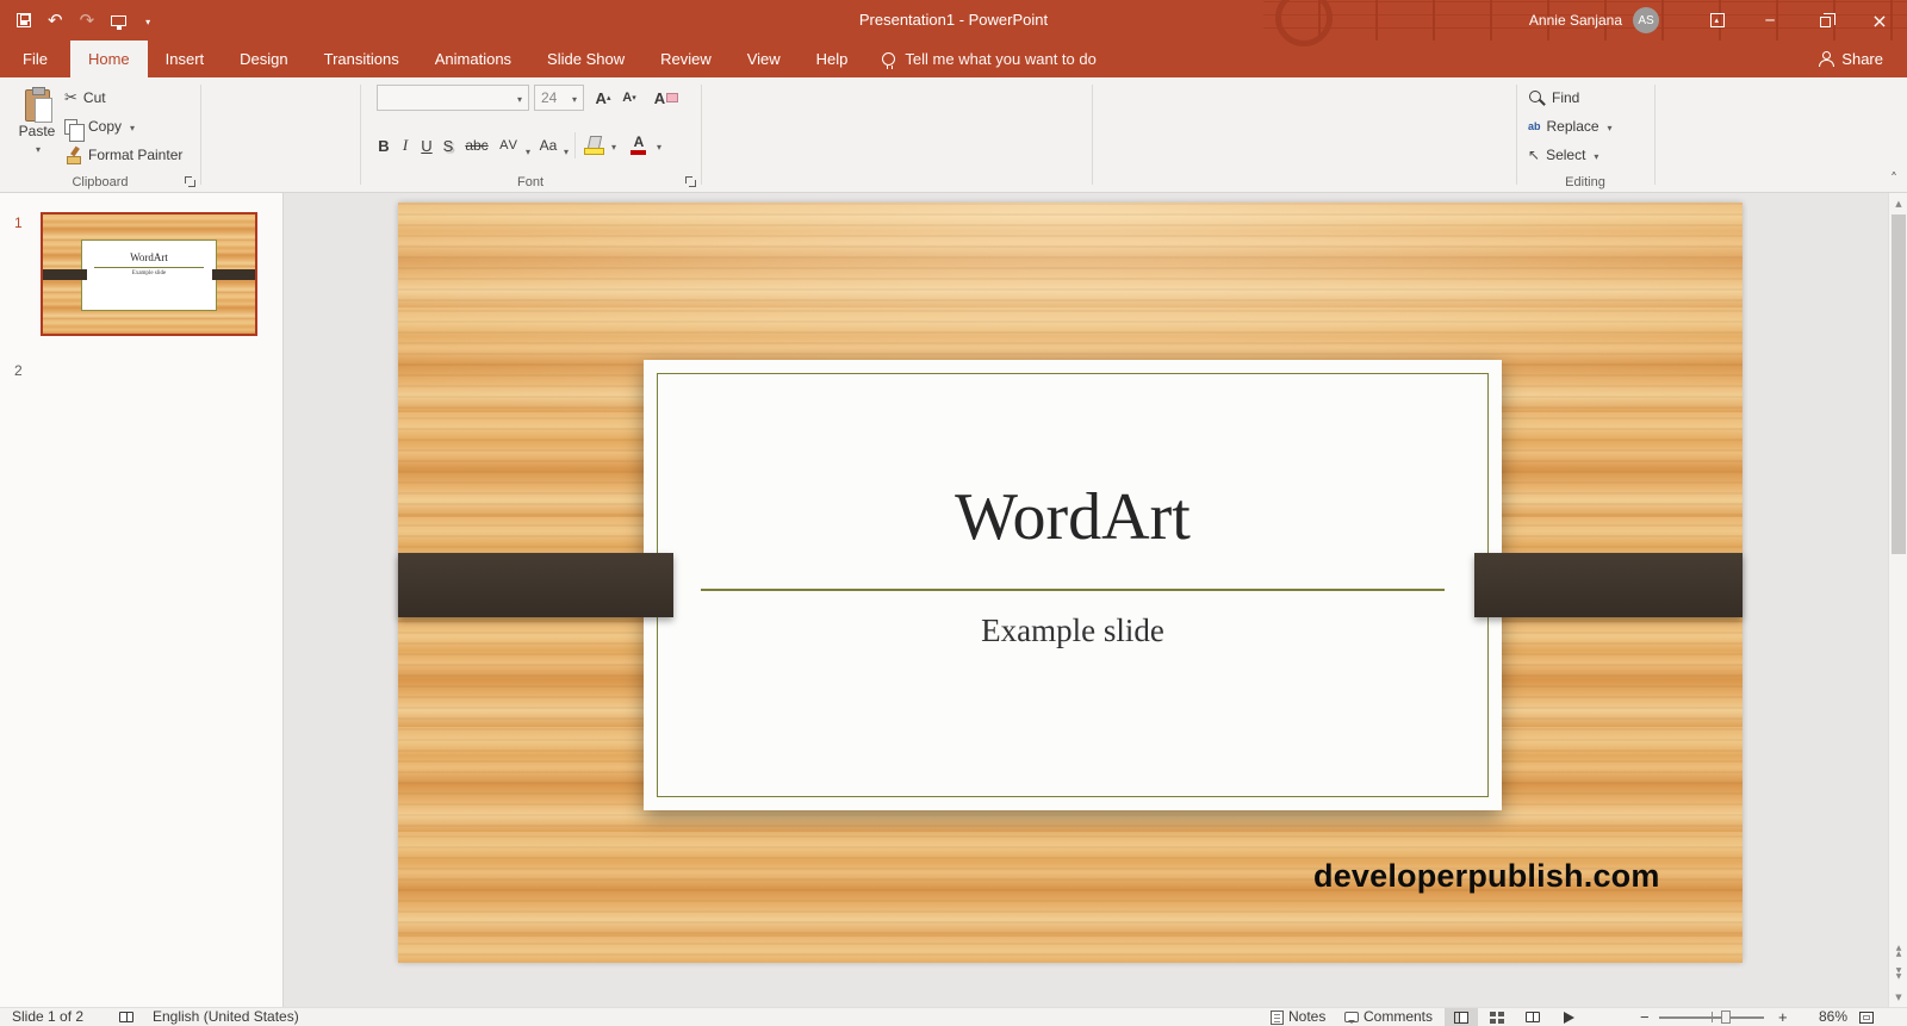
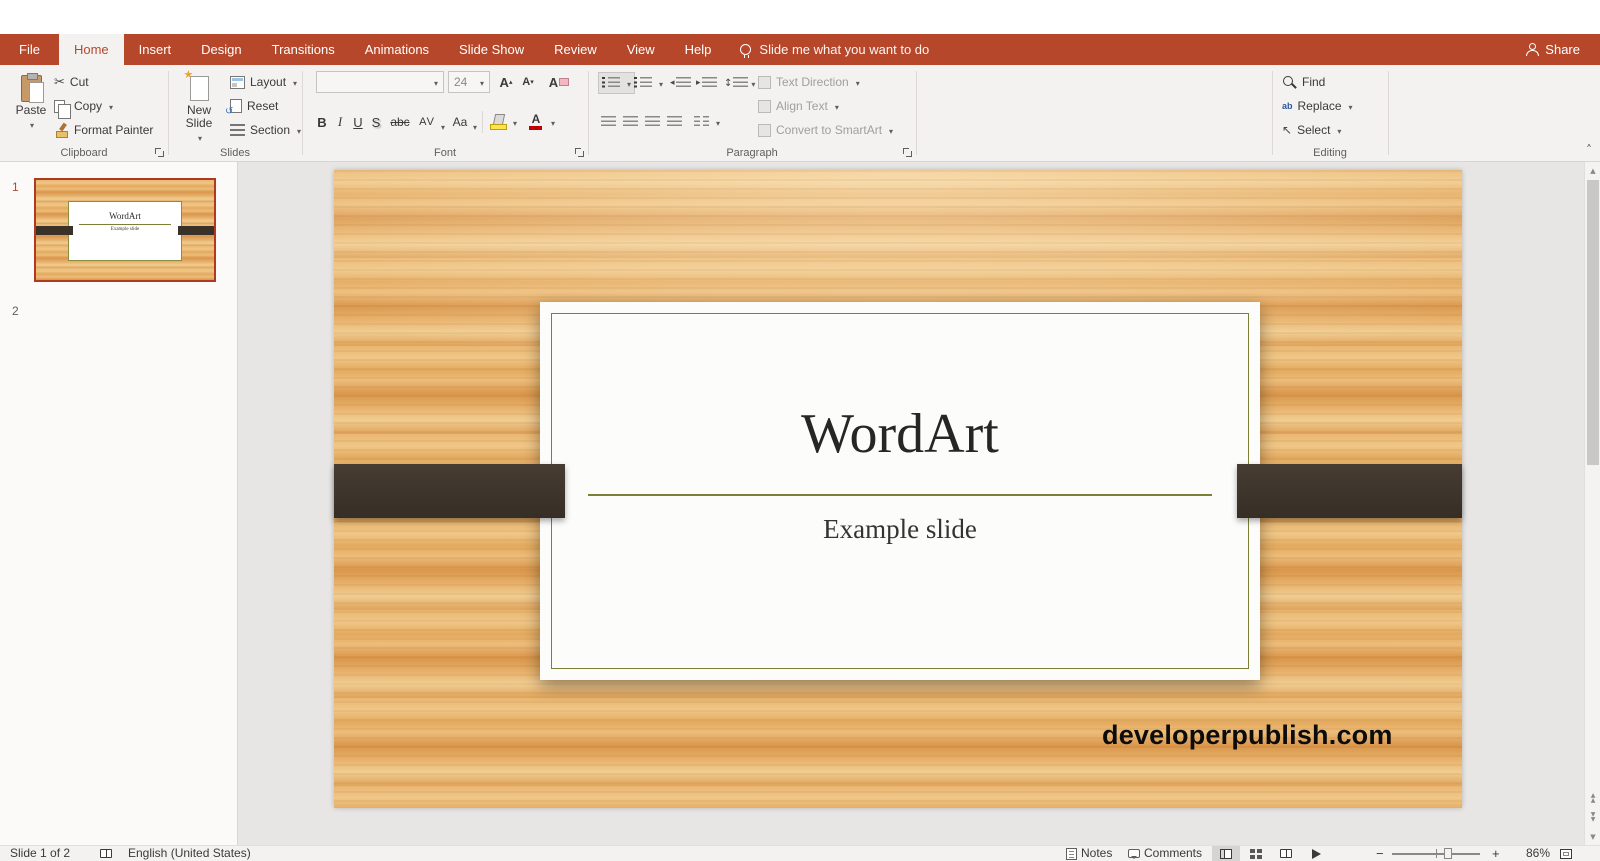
- Presentation1 - PowerPoint
- Annie Sanjana
- AS
  File
  Home
  Insert
  Design
  Transitions
  Animations
  Slide Show
  Review
  View
  Help
- Tell me what you want to do
+ Slide me what you want to do
  Share
  Paste
  Cut
  Copy
  Format Painter
  Clipboard
+ New Slide
+ Layout
+ Reset
+ Section
+ Slides
  24
  B
  I
  U
  S
  abc
  AV
  Aa
  Font
+ Text Direction
+ Align Text
+ Convert to SmartArt
+ Paragraph
  Find
  Replace
  Select
  Editing
  1
  WordArt
  2
  WordArt
  Example slide
  developerpublish.com
  Slide 1 of 2
  English (United States)
  Notes
  Comments
  −
  +
  86%
